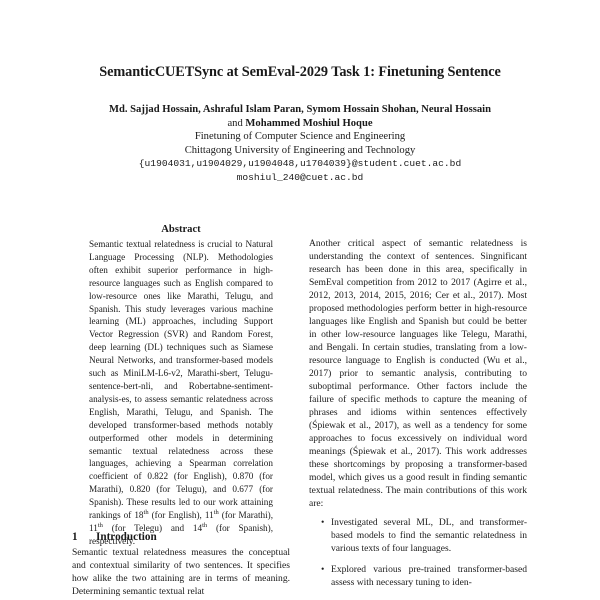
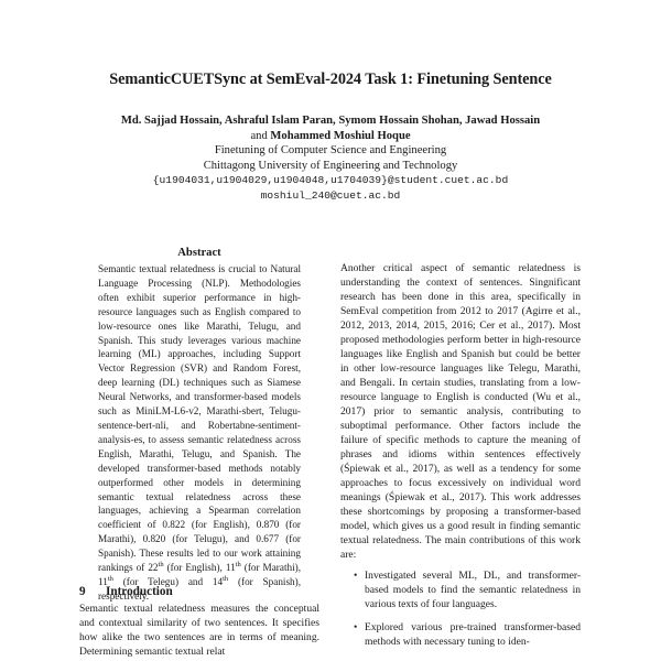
- SemanticCUETSync at SemEval-2029 Task 1: Finetuning Sentence
+ SemanticCUETSync at SemEval-2024 Task 1: Finetuning Sentence
- Md. Sajjad Hossain, Ashraful Islam Paran, Symom Hossain Shohan, Neural Hossain
+ Md. Sajjad Hossain, Ashraful Islam Paran, Symom Hossain Shohan, Jawad Hossain
  and Mohammed Moshiul Hoque
  Finetuning of Computer Science and Engineering
  Chittagong University of Engineering and Technology
  {u1904031,u1904029,u1904048,u1704039}@student.cuet.ac.bd
  moshiul_240@cuet.ac.bd
  Abstract
- Semantic textual relatedness is crucial to Natural Language Processing (NLP). Methodologies often exhibit superior performance in high-resource languages such as English compared to low-resource ones like Marathi, Telugu, and Spanish. This study leverages various machine learning (ML) approaches, including Support Vector Regression (SVR) and Random Forest, deep learning (DL) techniques such as Siamese Neural Networks, and transformer-based models such as MiniLM-L6-v2, Marathi-sbert, Telugu-sentence-bert-nli, and Robertabne-sentiment-analysis-es, to assess semantic relatedness across English, Marathi, Telugu, and Spanish. The developed transformer-based methods notably outperformed other models in determining semantic textual relatedness across these languages, achieving a Spearman correlation coefficient of 0.822 (for English), 0.870 (for Marathi), 0.820 (for Telugu), and 0.677 (for Spanish). These results led to our work attaining rankings of 18 (for English), 11 (for Marathi), 11 (for Telegu) and 14 (for Spanish), respectively.
+ Semantic textual relatedness is crucial to Natural Language Processing (NLP). Methodologies often exhibit superior performance in high-resource languages such as English compared to low-resource ones like Marathi, Telugu, and Spanish. This study leverages various machine learning (ML) approaches, including Support Vector Regression (SVR) and Random Forest, deep learning (DL) techniques such as Siamese Neural Networks, and transformer-based models such as MiniLM-L6-v2, Marathi-sbert, Telugu-sentence-bert-nli, and Robertabne-sentiment-analysis-es, to assess semantic relatedness across English, Marathi, Telugu, and Spanish. The developed transformer-based methods notably outperformed other models in determining semantic textual relatedness across these languages, achieving a Spearman correlation coefficient of 0.822 (for English), 0.870 (for Marathi), 0.820 (for Telugu), and 0.677 (for Spanish). These results led to our work attaining rankings of 22 (for English), 11 (for Marathi), 11 (for Telegu) and 14 (for Spanish), respectively.
- 1 Introduction
+ 9 Introduction
- Semantic textual relatedness measures the conceptual and contextual similarity of two sentences. It specifies how alike the two attaining are in terms of meaning. Determining semantic textual relat
+ Semantic textual relatedness measures the conceptual and contextual similarity of two sentences. It specifies how alike the two sentences are in terms of meaning. Determining semantic textual relat
  Another critical aspect of semantic relatedness is understanding the context of sentences. Singnificant research has been done in this area, specifically in SemEval competition from 2012 to 2017 (Agirre et al., 2012, 2013, 2014, 2015, 2016; Cer et al., 2017). Most proposed methodologies perform better in high-resource languages like English and Spanish but could be better in other low-resource languages like Telegu, Marathi, and Bengali. In certain studies, translating from a low-resource language to English is conducted (Wu et al., 2017) prior to semantic analysis, contributing to suboptimal performance. Other factors include the failure of specific methods to capture the meaning of phrases and idioms within sentences effectively (Śpiewak et al., 2017), as well as a tendency for some approaches to focus excessively on individual word meanings (Śpiewak et al., 2017). This work addresses these shortcomings by proposing a transformer-based model, which gives us a good result in finding semantic textual relatedness. The main contributions of this work are:
  •
  Investigated several ML, DL, and transformer-based models to find the semantic relatedness in various texts of four languages.
  •
- Explored various pre-trained transformer-based assess with necessary tuning to iden-
+ Explored various pre-trained transformer-based methods with necessary tuning to iden-
